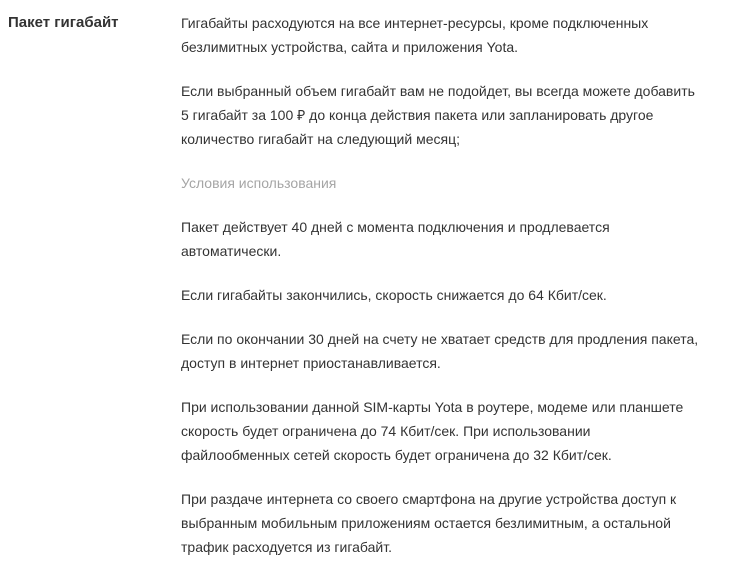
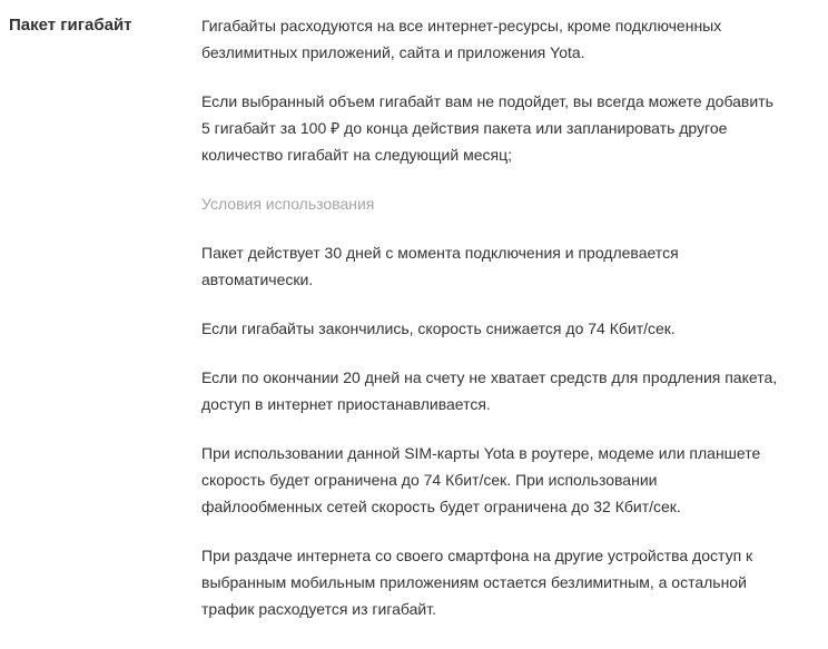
  Пакет гигабайт
- Гигабайты расходуются на все интернет-ресурсы, кроме подключенных безлимитных устройства, сайта и приложения Yota.
+ Гигабайты расходуются на все интернет-ресурсы, кроме подключенных безлимитных приложений, сайта и приложения Yota.
  Если выбранный объем гигабайт вам не подойдет, вы всегда можете добавить 5 гигабайт за 100 ₽ до конца действия пакета или запланировать другое количество гигабайт на следующий месяц;
  Условия использования
- Пакет действует 40 дней с момента подключения и продлевается автоматически.
+ Пакет действует 30 дней с момента подключения и продлевается автоматически.
- Если гигабайты закончились, скорость снижается до 64 Кбит/сек.
+ Если гигабайты закончились, скорость снижается до 74 Кбит/сек.
- Если по окончании 30 дней на счету не хватает средств для продления пакета, доступ в интернет приостанавливается.
+ Если по окончании 20 дней на счету не хватает средств для продления пакета, доступ в интернет приостанавливается.
  При использовании данной SIM-карты Yota в роутере, модеме или планшете скорость будет ограничена до 74 Кбит/сек. При использовании файлообменных сетей скорость будет ограничена до 32 Кбит/сек.
  При раздаче интернета со своего смартфона на другие устройства доступ к выбранным мобильным приложениям остается безлимитным, а остальной трафик расходуется из гигабайт.
